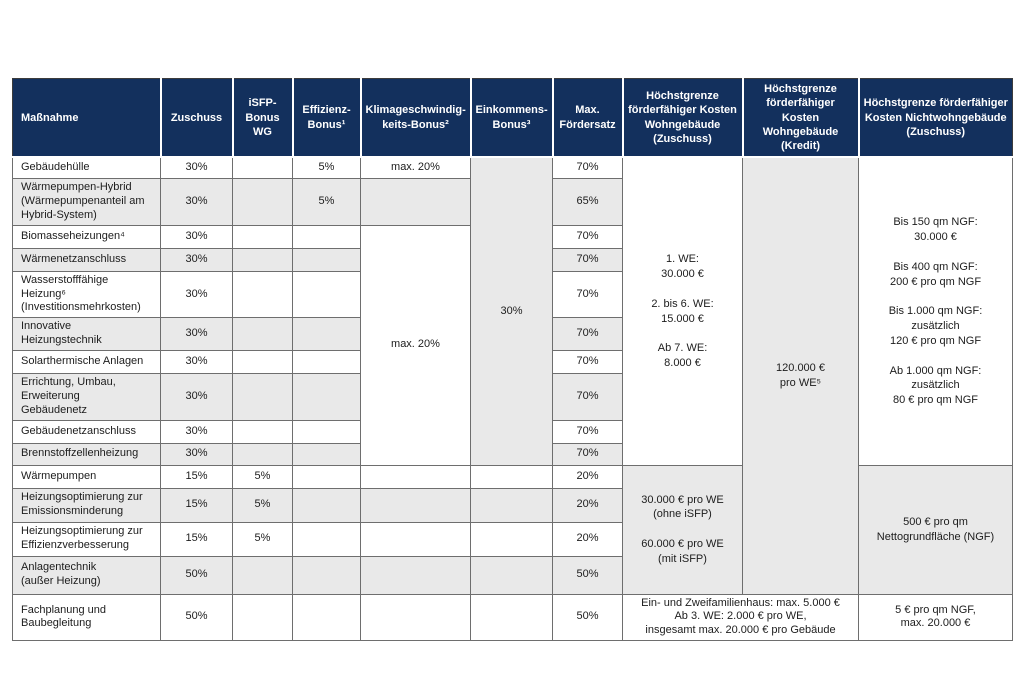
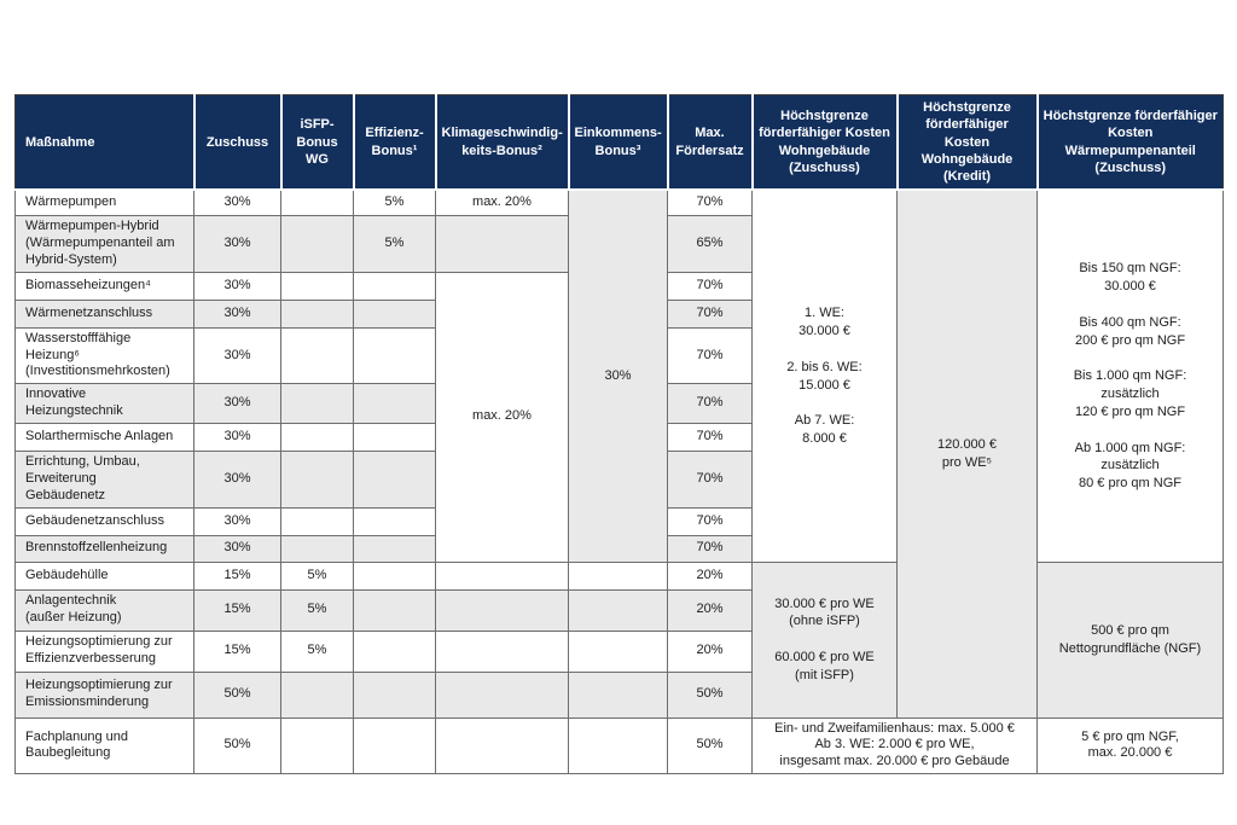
- Maßnahme	Zuschuss	iSFP- Bonus WG	Effizienz- Bonus¹	Klimageschwindig- keits-Bonus²	Einkommens- Bonus³	Max. Fördersatz	Höchstgrenze förderfähiger Kosten Wohngebäude (Zuschuss)	Höchstgrenze förderfähiger Kosten Wohngebäude (Kredit)	Höchstgrenze förderfähiger Kosten Nichtwohngebäude (Zuschuss)
+ Maßnahme	Zuschuss	iSFP- Bonus WG	Effizienz- Bonus¹	Klimageschwindig- keits-Bonus²	Einkommens- Bonus³	Max. Fördersatz	Höchstgrenze förderfähiger Kosten Wohngebäude (Zuschuss)	Höchstgrenze förderfähiger Kosten Wohngebäude (Kredit)	Höchstgrenze förderfähiger Kosten Wärmepumpenanteil (Zuschuss)
- Gebäudehülle	30%		5%	max. 20%	30%	70%	1. WE: 30.000 € 2. bis 6. WE: 15.000 € Ab 7. WE: 8.000 €	120.000 € pro WE⁵	Bis 150 qm NGF: 30.000 € Bis 400 qm NGF: 200 € pro qm NGF Bis 1.000 qm NGF: zusätzlich 120 € pro qm NGF Ab 1.000 qm NGF: zusätzlich 80 € pro qm NGF
+ Wärmepumpen	30%		5%	max. 20%	30%	70%	1. WE: 30.000 € 2. bis 6. WE: 15.000 € Ab 7. WE: 8.000 €	120.000 € pro WE⁵	Bis 150 qm NGF: 30.000 € Bis 400 qm NGF: 200 € pro qm NGF Bis 1.000 qm NGF: zusätzlich 120 € pro qm NGF Ab 1.000 qm NGF: zusätzlich 80 € pro qm NGF
  Wärmepumpen-Hybrid (Wärmepumpenanteil am Hybrid-System)	30%		5%		65%
  Biomasseheizungen⁴	30%			max. 20%	70%
  Wärmenetzanschluss	30%			70%
  Wasserstofffähige Heizung⁶ (Investitionsmehrkosten)	30%			70%
  Innovative Heizungstechnik	30%			70%
  Solarthermische Anlagen	30%			70%
  Errichtung, Umbau, Erweiterung Gebäudenetz	30%			70%
  Gebäudenetzanschluss	30%			70%
  Brennstoffzellenheizung	30%			70%
- Wärmepumpen	15%	5%				20%	30.000 € pro WE (ohne iSFP) 60.000 € pro WE (mit iSFP)	500 € pro qm Nettogrundfläche (NGF)
+ Gebäudehülle	15%	5%				20%	30.000 € pro WE (ohne iSFP) 60.000 € pro WE (mit iSFP)	500 € pro qm Nettogrundfläche (NGF)
- Heizungsoptimierung zur Emissionsminderung	15%	5%				20%
+ Anlagentechnik (außer Heizung)	15%	5%				20%
  Heizungsoptimierung zur Effizienzverbesserung	15%	5%				20%
- Anlagentechnik (außer Heizung)	50%					50%
+ Heizungsoptimierung zur Emissionsminderung	50%					50%
  Fachplanung und Baubegleitung	50%					50%	Ein- und Zweifamilienhaus: max. 5.000 € Ab 3. WE: 2.000 € pro WE, insgesamt max. 20.000 € pro Gebäude	5 € pro qm NGF, max. 20.000 €
